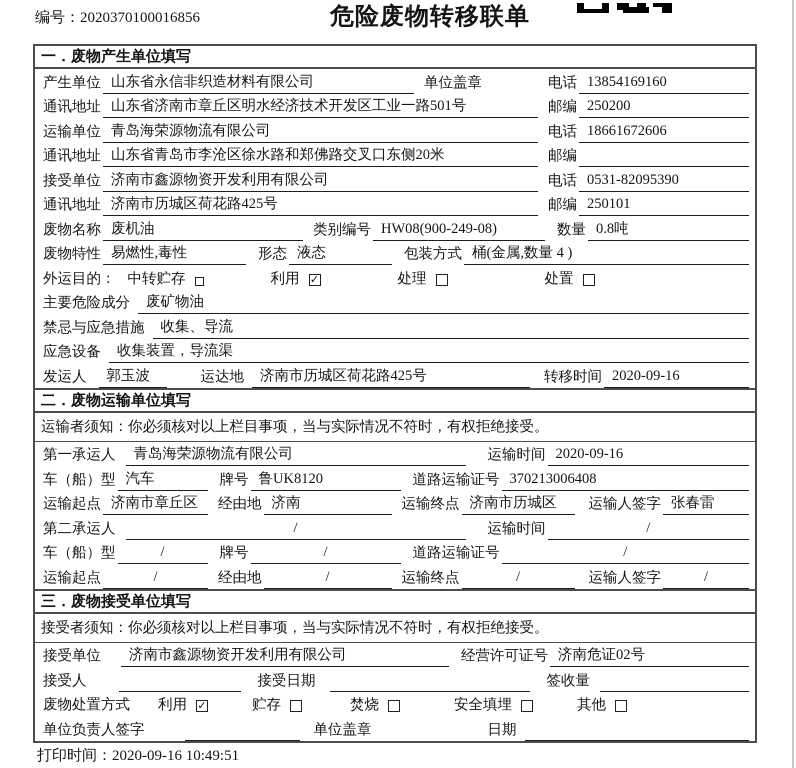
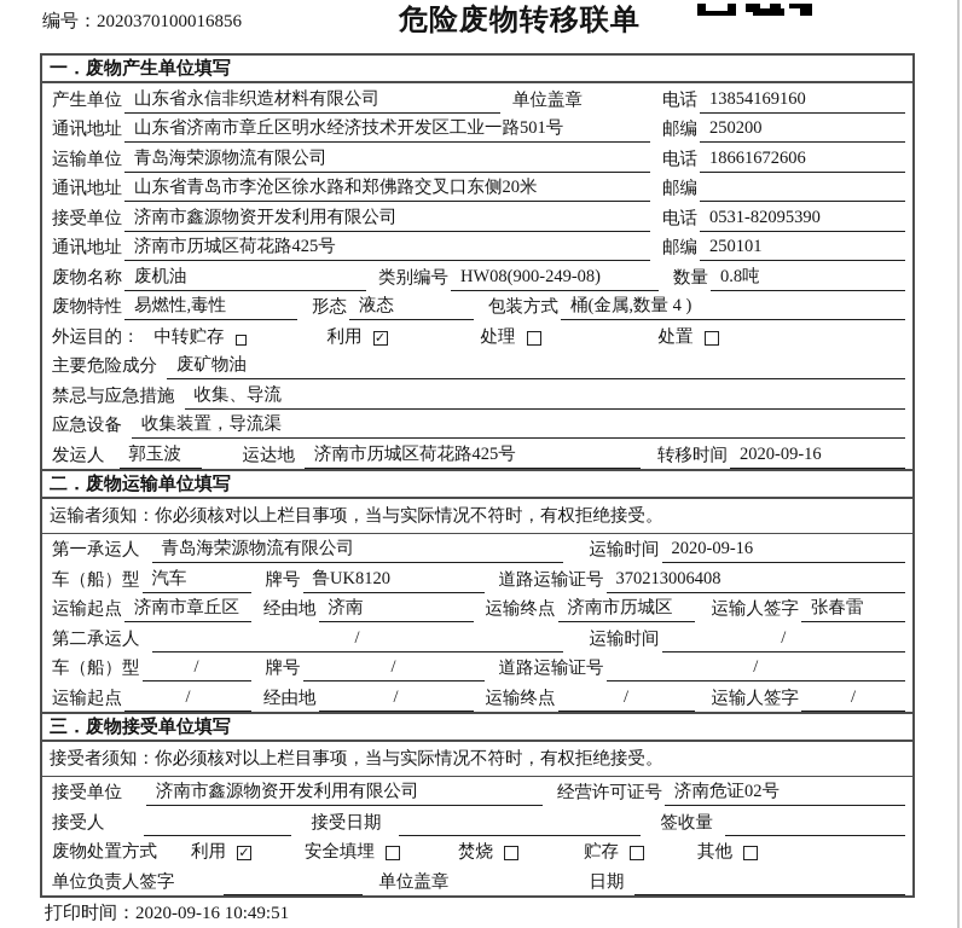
  编号：2020370100016856
  危险废物转移联单
  一．废物产生单位填写
  产生单位
  山东省永信非织造材料有限公司
  单位盖章
  电话
  13854169160
  通讯地址
  山东省济南市章丘区明水经济技术开发区工业一路501号
  邮编
  250200
  运输单位
  青岛海荣源物流有限公司
  电话
  18661672606
  通讯地址
  山东省青岛市李沧区徐水路和郑佛路交叉口东侧20米
  邮编
  接受单位
  济南市鑫源物资开发利用有限公司
  电话
  0531-82095390
  通讯地址
  济南市历城区荷花路425号
  邮编
  250101
  废物名称
  废机油
  类别编号
  HW08(900-249-08)
  数量
  0.8吨
  废物特性
  易燃性,毒性
  形态
  液态
  包装方式
  桶(金属,数量 4 )
  外运目的：
  中转贮存
  利用
  ✓
  处理
  处置
  主要危险成分
  废矿物油
  禁忌与应急措施
  收集、导流
  应急设备
  收集装置，导流渠
  发运人
  郭玉波
  运达地
  济南市历城区荷花路425号
  转移时间
  2020-09-16
  二．废物运输单位填写
  运输者须知：你必须核对以上栏目事项，当与实际情况不符时，有权拒绝接受。
  第一承运人
  青岛海荣源物流有限公司
  运输时间
  2020-09-16
  车（船）型
  汽车
  牌号
  鲁UK8120
  道路运输证号
  370213006408
  运输起点
  济南市章丘区
  经由地
  济南
  运输终点
  济南市历城区
  运输人签字
  张春雷
  第二承运人
  /
  运输时间
  /
  车（船）型
  /
  牌号
  /
  道路运输证号
  /
  运输起点
  /
  经由地
  /
  运输终点
  /
  运输人签字
  /
  三．废物接受单位填写
  接受者须知：你必须核对以上栏目事项，当与实际情况不符时，有权拒绝接受。
  接受单位
  济南市鑫源物资开发利用有限公司
  经营许可证号
  济南危证02号
  接受人
  接受日期
  签收量
  废物处置方式
  利用
  ✓
- 贮存
+ 安全填埋
  焚烧
- 安全填埋
+ 贮存
  其他
  单位负责人签字
  单位盖章
  日期
  打印时间：2020-09-16 10:49:51
